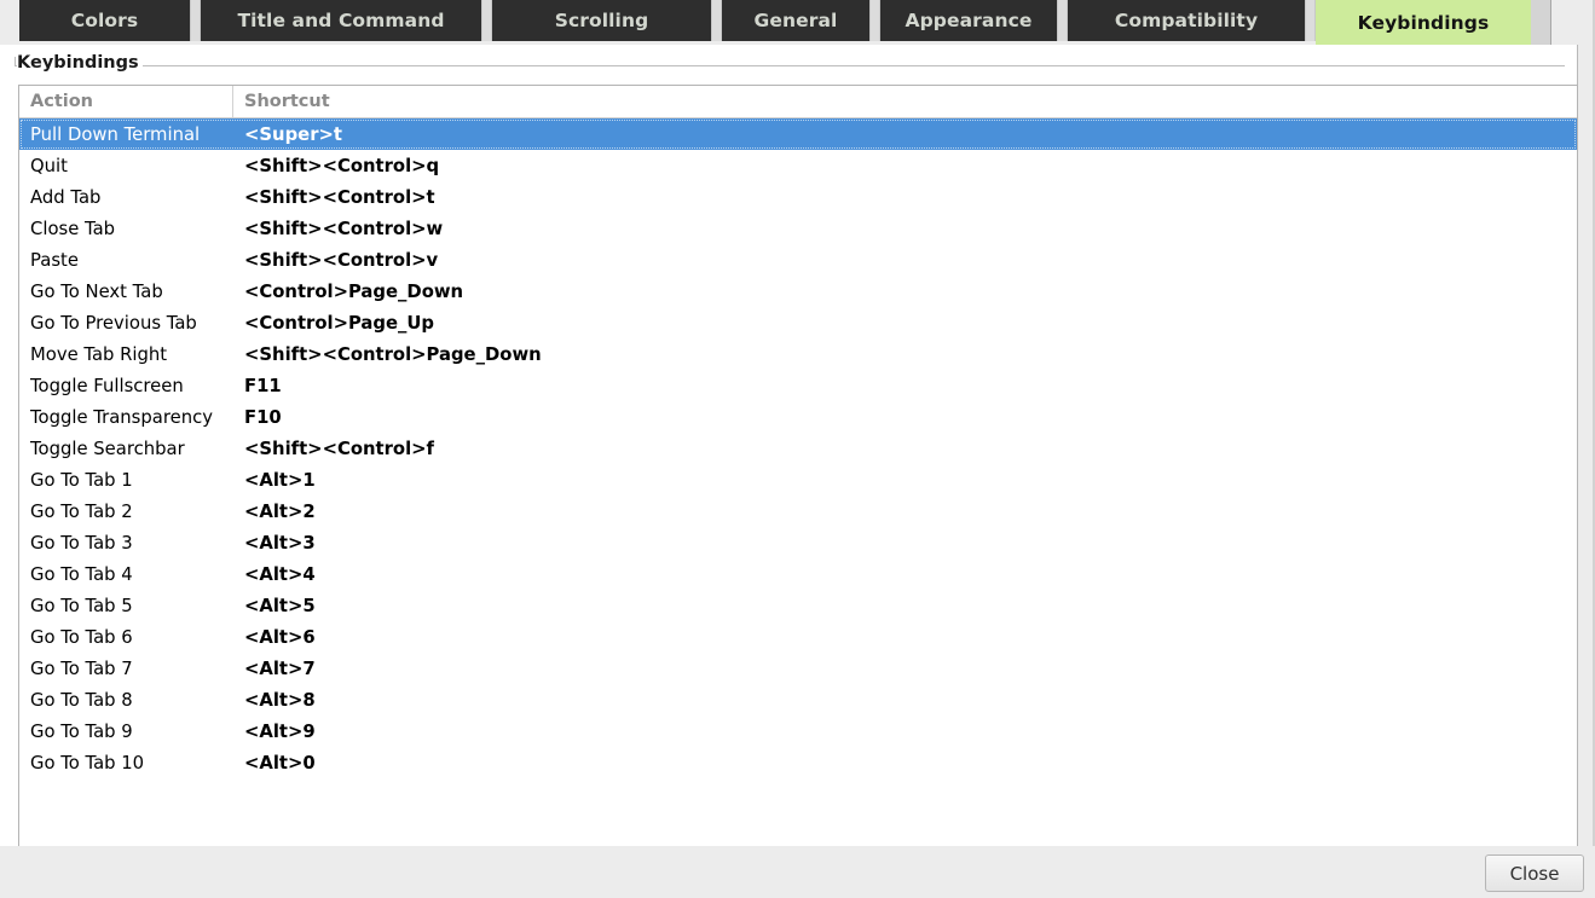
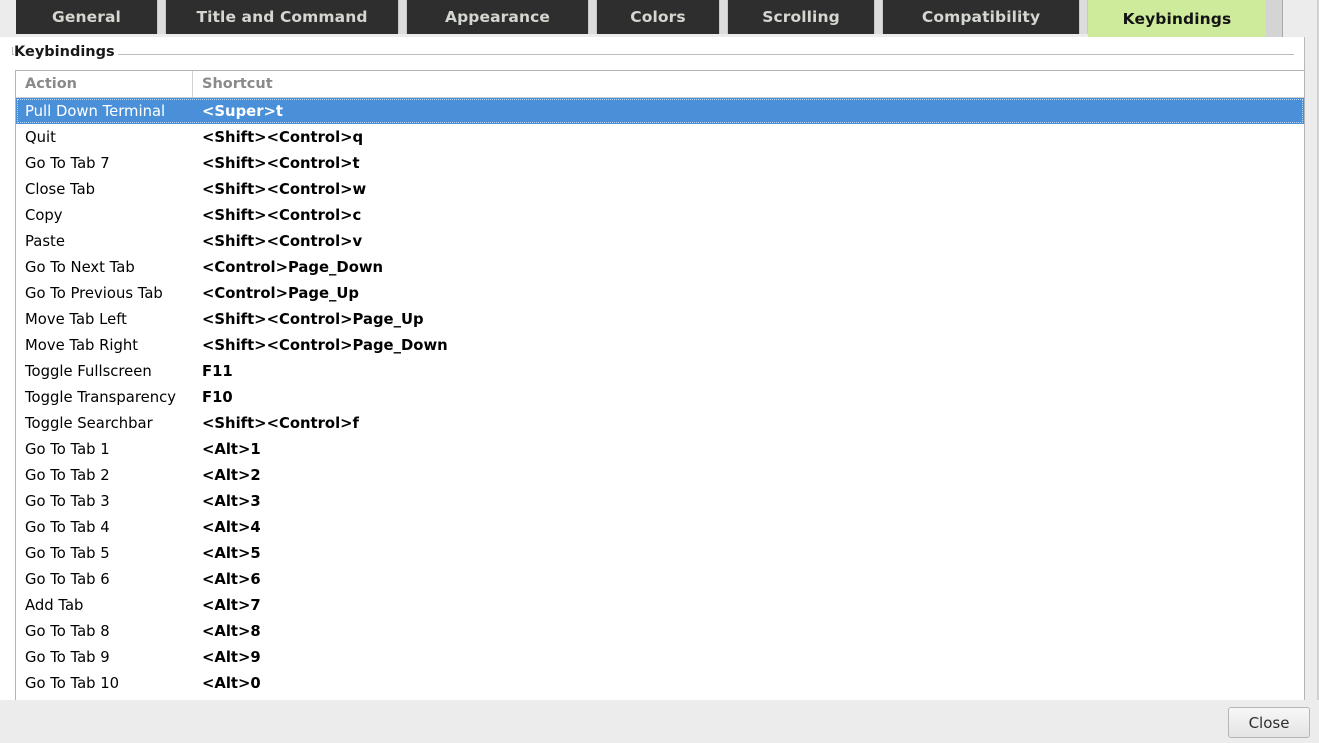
- Colors
+ General
  Title and Command
- Scrolling
+ Appearance
- General
+ Colors
- Appearance
+ Scrolling
  Compatibility
  Keybindings
  Keybindings
  Action
  Shortcut
  Pull Down Terminal
  <Super>t
  Quit
  <Shift><Control>q
- Add Tab
+ Go To Tab 7
  <Shift><Control>t
  Close Tab
  <Shift><Control>w
+ Copy
+ <Shift><Control>c
  Paste
  <Shift><Control>v
  Go To Next Tab
  <Control>Page_Down
  Go To Previous Tab
  <Control>Page_Up
+ Move Tab Left
+ <Shift><Control>Page_Up
  Move Tab Right
  <Shift><Control>Page_Down
  Toggle Fullscreen
  F11
  Toggle Transparency
  F10
  Toggle Searchbar
  <Shift><Control>f
  Go To Tab 1
  <Alt>1
  Go To Tab 2
  <Alt>2
  Go To Tab 3
  <Alt>3
  Go To Tab 4
  <Alt>4
  Go To Tab 5
  <Alt>5
  Go To Tab 6
  <Alt>6
- Go To Tab 7
+ Add Tab
  <Alt>7
  Go To Tab 8
  <Alt>8
  Go To Tab 9
  <Alt>9
  Go To Tab 10
  <Alt>0
  Close
